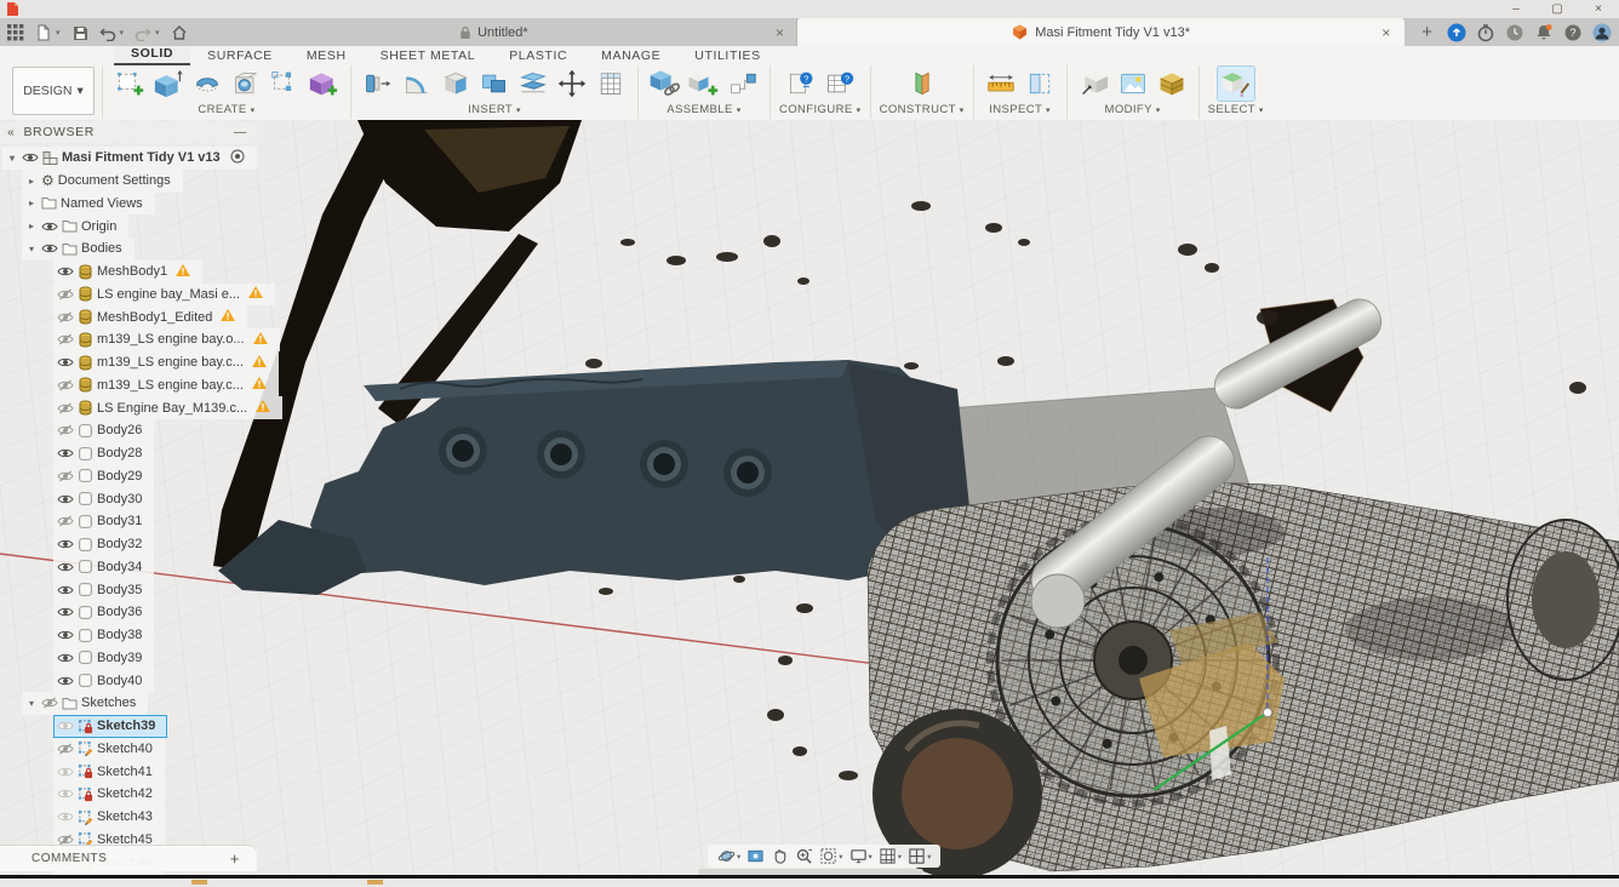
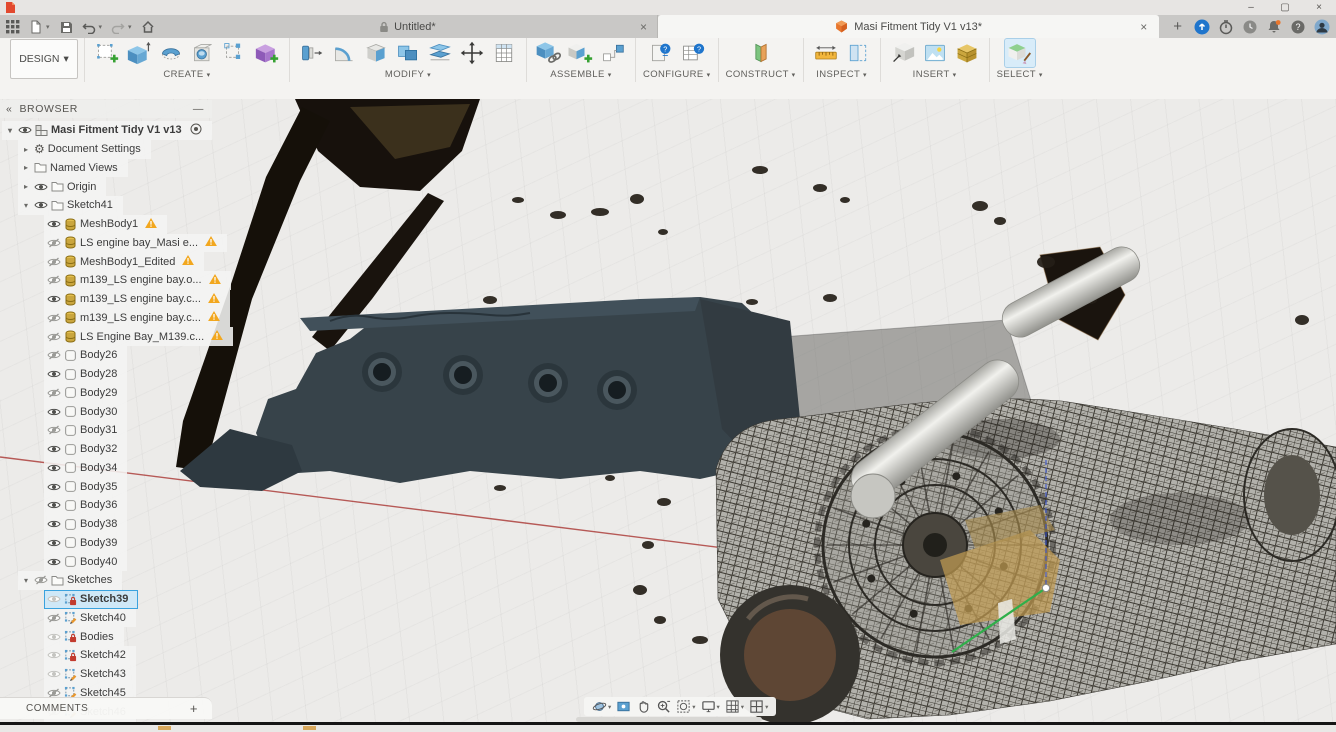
  –
  ▢
  ×
  Untitled*
  ×
  Masi Fitment Tidy V1 v13*
  ×
  +
  ?
- SOLID
- SURFACE
- MESH
- SHEET METAL
- PLASTIC
- MANAGE
- UTILITIES
  DESIGN
  ▾
  CREATE
- INSERT
+ MODIFY
  ASSEMBLE
  ?
  ?
  CONFIGURE
  CONSTRUCT
  INSPECT
- MODIFY
+ INSERT
  SELECT
  «
  BROWSER
  —
  ▾
  Masi Fitment Tidy V1 v13
  ▸
  ⚙
  Document Settings
  ▸
  Named Views
  ▸
  Origin
  ▾
- Bodies
+ Sketch41
  MeshBody1
  LS engine bay_Masi e...
  MeshBody1_Edited
  m139_LS engine bay.o...
  m139_LS engine bay.c...
  m139_LS engine bay.c...
  LS Engine Bay_M139.c...
  Body26
  Body28
  Body29
  Body30
  Body31
  Body32
  Body34
  Body35
  Body36
  Body38
  Body39
  Body40
  ▾
  Sketches
  Sketch39
  Sketch40
- Sketch41
+ Bodies
  Sketch42
  Sketch43
  Sketch45
  COMMENTS
  +
